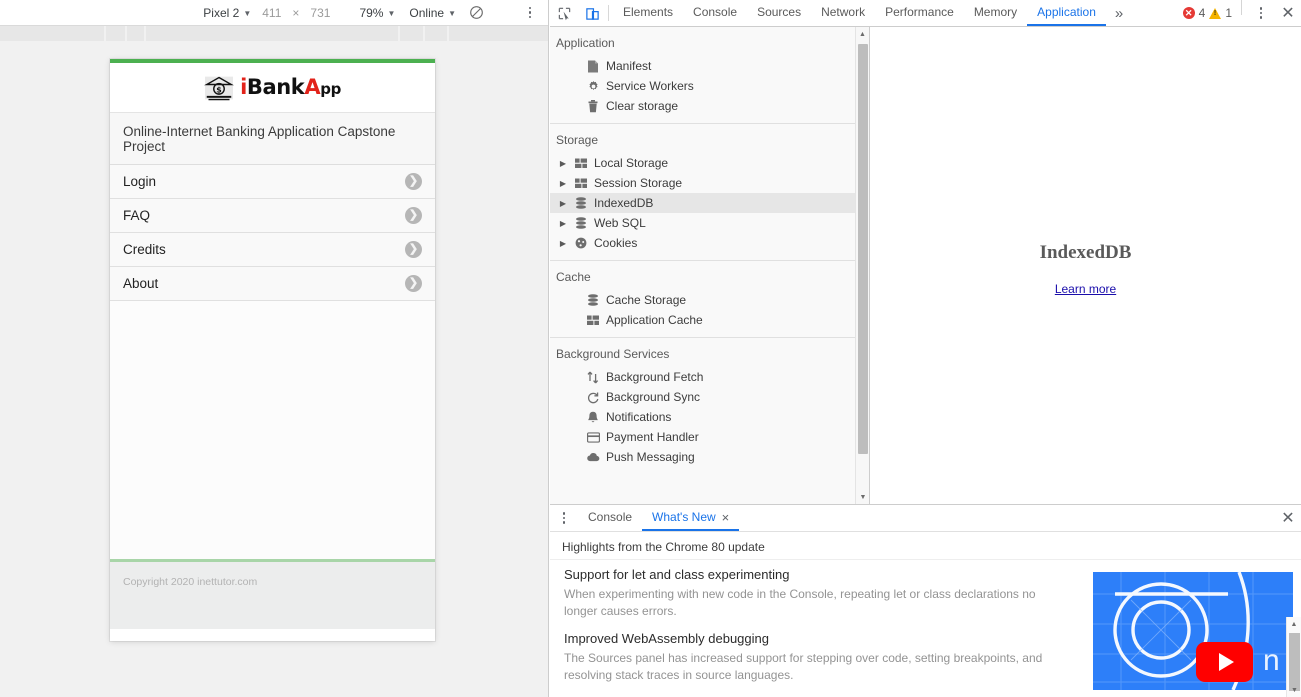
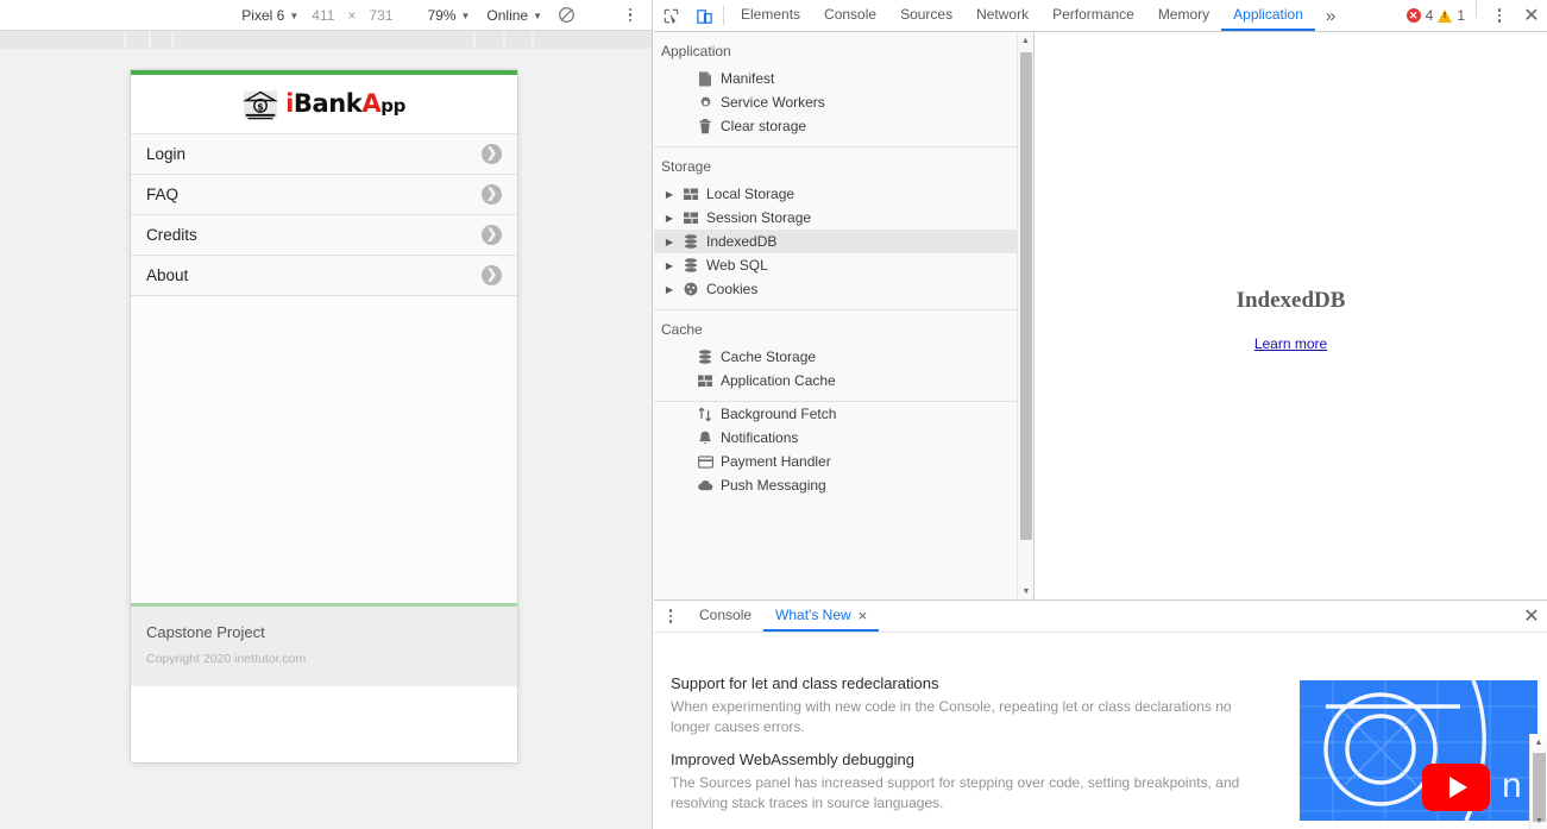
- Pixel 2
+ Pixel 6
  ▼
  411
  ×
  731
  79%
  ▼
  Online
  ▼
  $
  iBankApp
- Online-Internet Banking Application Capstone Project
  Login
  ❯
  FAQ
  ❯
  Credits
  ❯
  About
  ❯
+ Capstone Project
  Copyright 2020 inettutor.com
  Elements
  Console
  Sources
  Network
  Performance
  Memory
  Application
  »
  ✕
  4
  1
  ✕
  Application
  Manifest
  Service Workers
  Clear storage
  Storage
  ▶
  Local Storage
  ▶
  Session Storage
  ▶
  IndexedDB
  ▶
  Web SQL
  ▶
  Cookies
  Cache
  Cache Storage
  Application Cache
- Background Services
  Background Fetch
- Background Sync
  Notifications
  Payment Handler
  Push Messaging
  IndexedDB
  Learn more
  Console
  What's New
  ×
  ✕
- Highlights from the Chrome 80 update
- Support for let and class experimenting
+ Support for let and class redeclarations
  When experimenting with new code in the Console, repeating let or class declarations no longer causes errors.
  Improved WebAssembly debugging
  The Sources panel has increased support for stepping over code, setting breakpoints, and resolving stack traces in source languages.
  n
